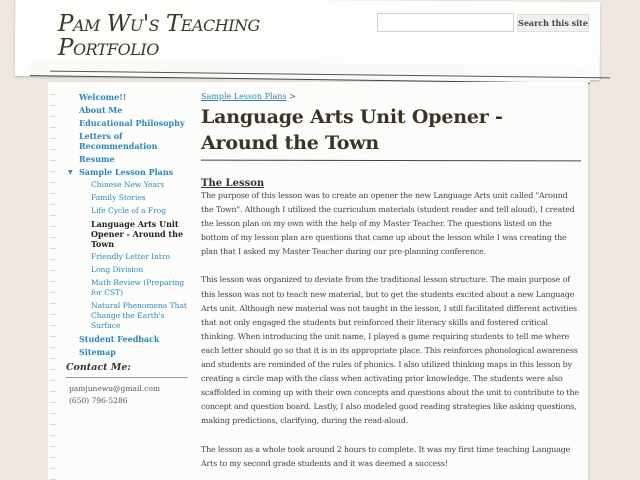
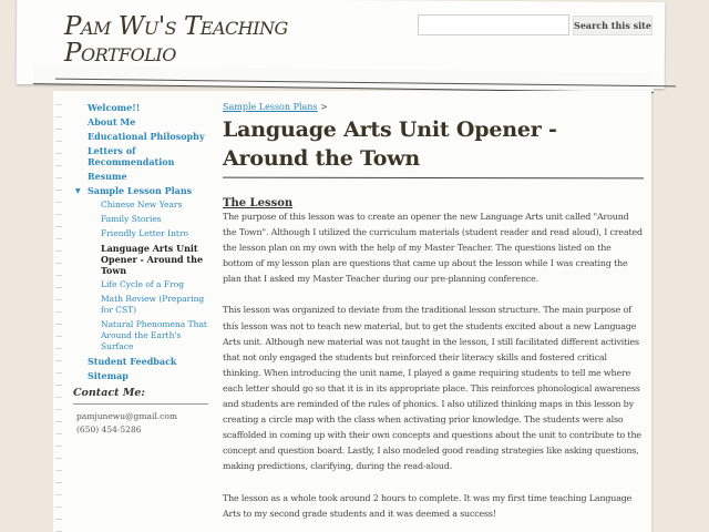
  Pam Wu's Teaching Portfolio
  Search this site
  Welcome!!
  About Me
  Educational Philosophy
  Letters of Recommendation
  Resume
  Sample Lesson Plans
  Chinese New Years
  Family Stories
- Life Cycle of a Frog
+ Friendly Letter Intro
  Language Arts Unit Opener - Around the Town
- Friendly Letter Intro
+ Life Cycle of a Frog
- Long Division
  Math Review (Preparing for CST)
- Natural Phenomena That Change the Earth's Surface
+ Natural Phenomena That Around the Earth's Surface
  Student Feedback
  Sitemap
  Contact Me:
  pamjunewu@gmail.com
- (650) 796-5286
+ (650) 454-5286
  Sample Lesson Plans >
  Language Arts Unit Opener - Around the Town
  The Lesson
- The purpose of this lesson was to create an opener the new Language Arts unit called "Around the Town". Although I utilized the curriculum materials (student reader and tell aloud), I created the lesson plan on my own with the help of my Master Teacher. The questions listed on the bottom of my lesson plan are questions that came up about the lesson while I was creating the plan that I asked my Master Teacher during our pre-planning conference.
+ The purpose of this lesson was to create an opener the new Language Arts unit called "Around the Town". Although I utilized the curriculum materials (student reader and read aloud), I created the lesson plan on my own with the help of my Master Teacher. The questions listed on the bottom of my lesson plan are questions that came up about the lesson while I was creating the plan that I asked my Master Teacher during our pre-planning conference.
  This lesson was organized to deviate from the traditional lesson structure. The main purpose of this lesson was not to teach new material, but to get the students excited about a new Language Arts unit. Although new material was not taught in the lesson, I still facilitated different activities that not only engaged the students but reinforced their literacy skills and fostered critical thinking. When introducing the unit name, I played a game requiring students to tell me where each letter should go so that it is in its appropriate place. This reinforces phonological awareness and students are reminded of the rules of phonics. I also utilized thinking maps in this lesson by creating a circle map with the class when activating prior knowledge. The students were also scaffolded in coming up with their own concepts and questions about the unit to contribute to the concept and question board. Lastly, I also modeled good reading strategies like asking questions, making predictions, clarifying, during the read-aloud.
  The lesson as a whole took around 2 hours to complete. It was my first time teaching Language Arts to my second grade students and it was deemed a success!
